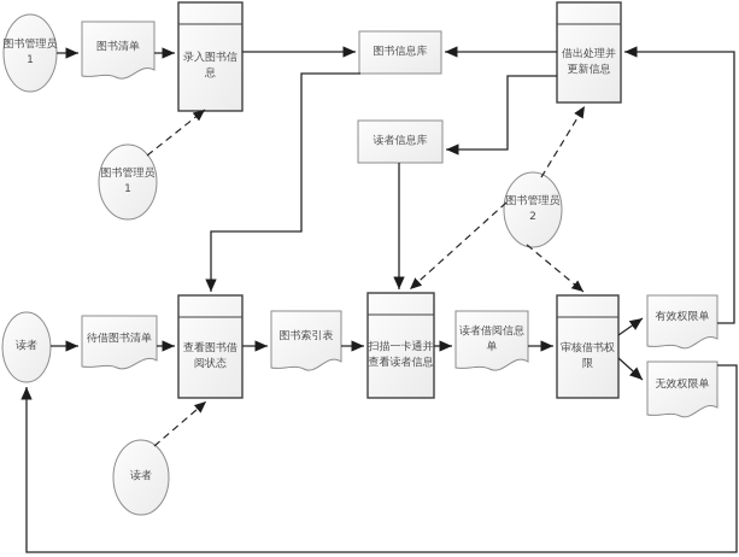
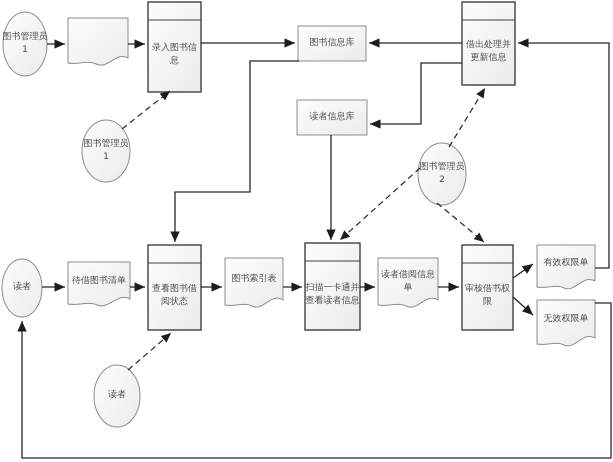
  图书管理员
  1
- 图书清单
  录入图书信息
  图书信息库
  借出处理并更新信息
  读者信息库
  图书管理员
  1
  图书管理员
  2
  读者
  待借图书清单
  查看图书借阅状态
  图书索引表
  扫描一卡通并查看读者信息
  读者借阅信息单
  审核借书权限
  有效权限单
  无效权限单
  读者
